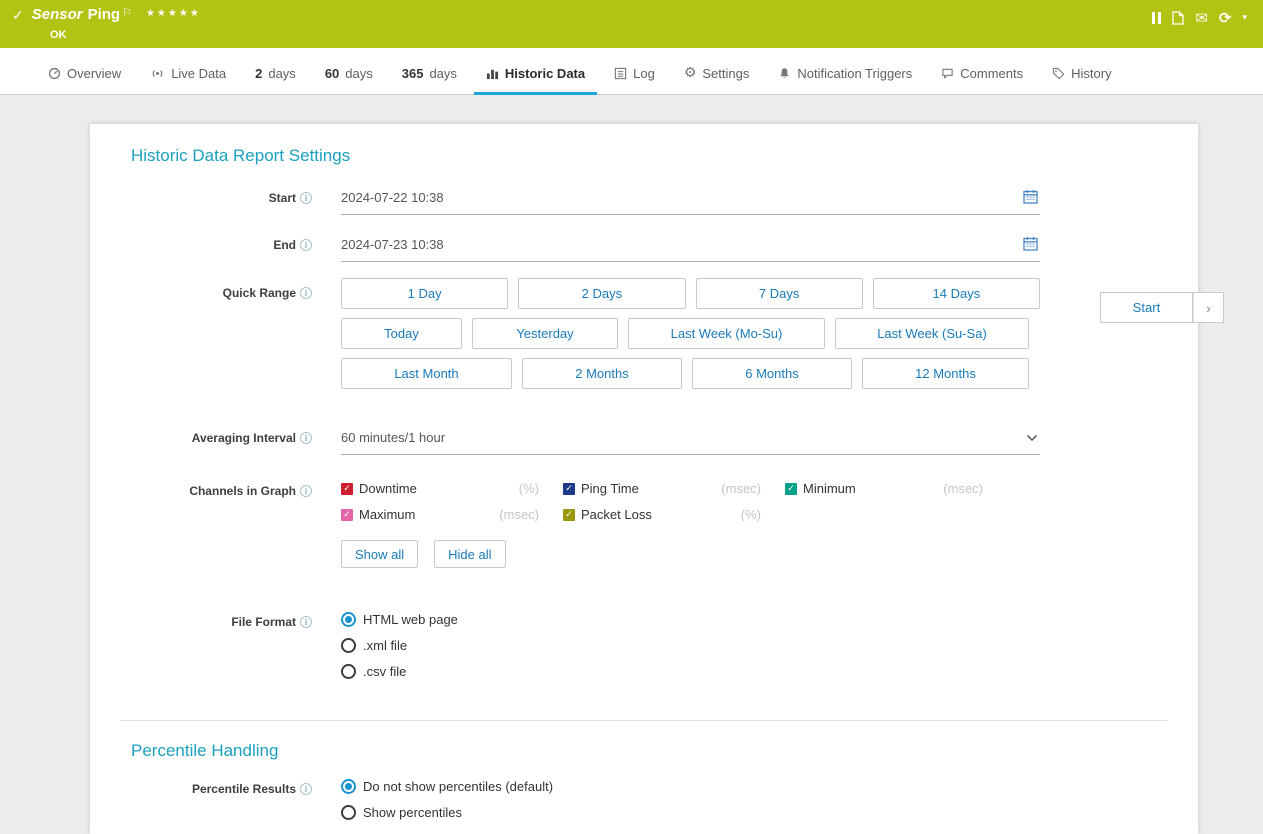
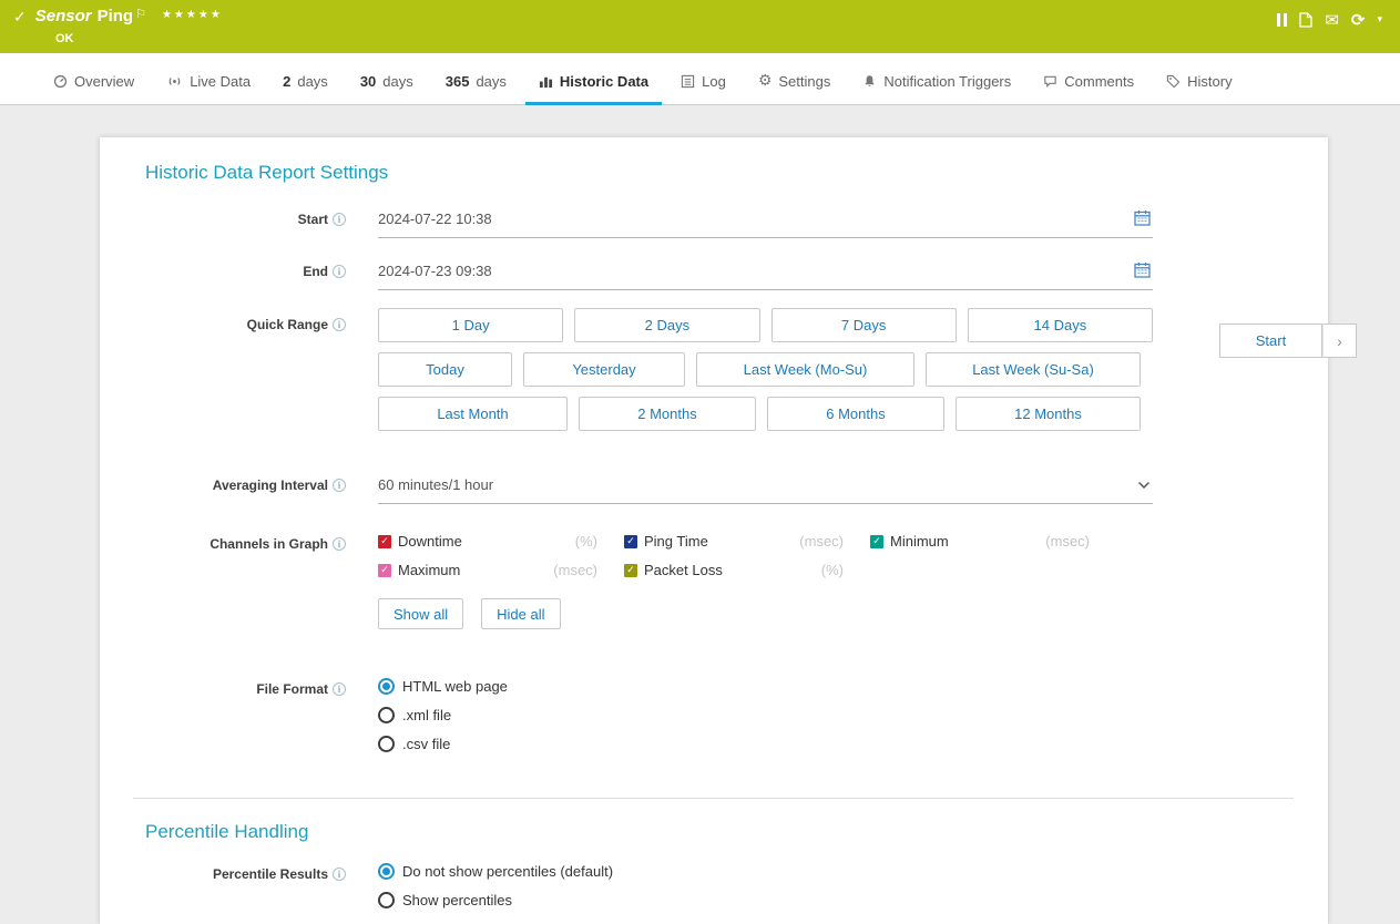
  Sensor Ping
  ★★★★★
  OK
  Overview
  Live Data
  2
  days
- 60
+ 30
  days
  365
  days
  Historic Data
  Log
  Settings
  Notification Triggers
  Comments
  History
  Historic Data Report Settings
  Start
  2024-07-22 10:38
  End
- 2024-07-23 10:38
+ 2024-07-23 09:38
  Quick Range
  1 Day
  2 Days
  7 Days
  14 Days
  Today
  Yesterday
  Last Week (Mo-Su)
  Last Week (Su-Sa)
  Last Month
  2 Months
  6 Months
  12 Months
  Averaging Interval
  60 minutes/1 hour
  Channels in Graph
  Downtime
  (%)
  Ping Time
  (msec)
  Minimum
  (msec)
  Maximum
  (msec)
  Packet Loss
  (%)
  Show all
  Hide all
  File Format
  HTML web page
  .xml file
  .csv file
  Percentile Handling
  Percentile Results
  Do not show percentiles (default)
  Show percentiles
  Start
  ›
